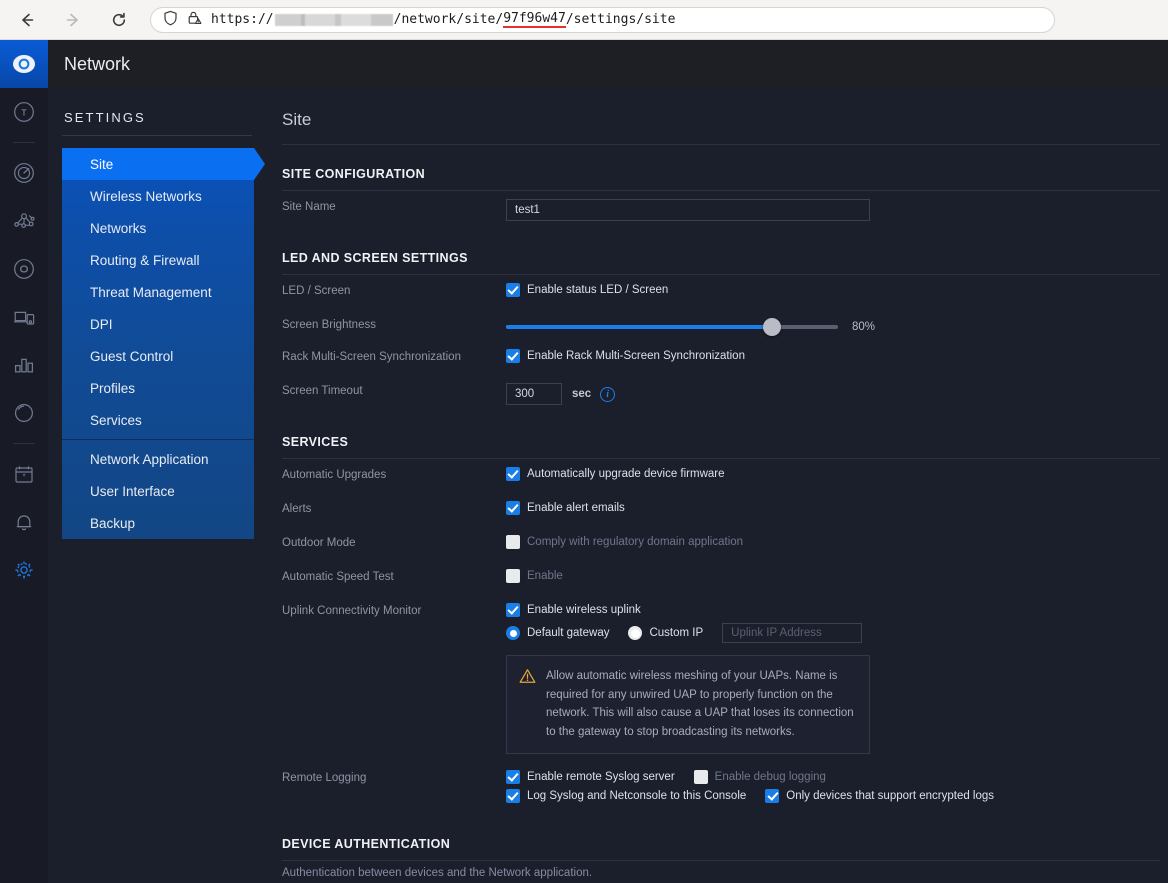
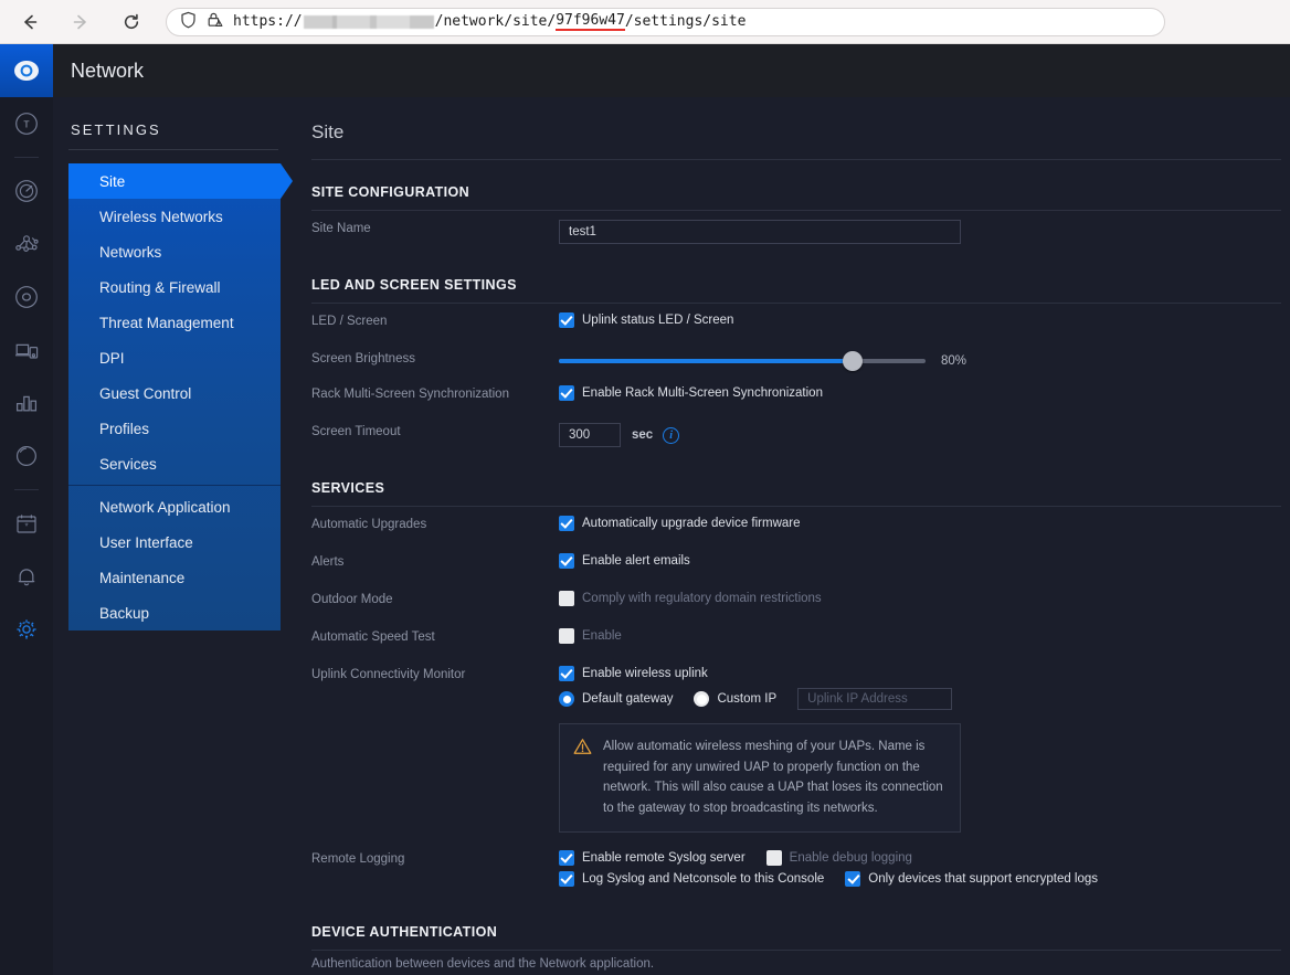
  https://
  /network/site/
  97f96w47
  /settings/site
  T
  *
  Network
  SETTINGS
  Site
  Wireless Networks
  Networks
  Routing & Firewall
  Threat Management
  DPI
  Guest Control
  Profiles
  Services
  Network Application
  User Interface
+ Maintenance
  Backup
  Site
  SITE CONFIGURATION
  Site Name
  test1
  LED AND SCREEN SETTINGS
  LED / Screen
- Enable status LED / Screen
+ Uplink status LED / Screen
  Screen Brightness
  80%
  Rack Multi-Screen Synchronization
  Enable Rack Multi-Screen Synchronization
  Screen Timeout
  300
  sec
  i
  SERVICES
  Automatic Upgrades
  Automatically upgrade device firmware
  Alerts
  Enable alert emails
  Outdoor Mode
- Comply with regulatory domain application
+ Comply with regulatory domain restrictions
  Automatic Speed Test
  Enable
  Uplink Connectivity Monitor
  Enable wireless uplink
  Default gateway
  Custom IP
  Uplink IP Address
  Allow automatic wireless meshing of your UAPs. Name is required for any unwired UAP to properly function on the network. This will also cause a UAP that loses its connection to the gateway to stop broadcasting its networks.
  Remote Logging
  Enable remote Syslog server
  Enable debug logging
  Log Syslog and Netconsole to this Console
  Only devices that support encrypted logs
  DEVICE AUTHENTICATION
  Authentication between devices and the Network application.
